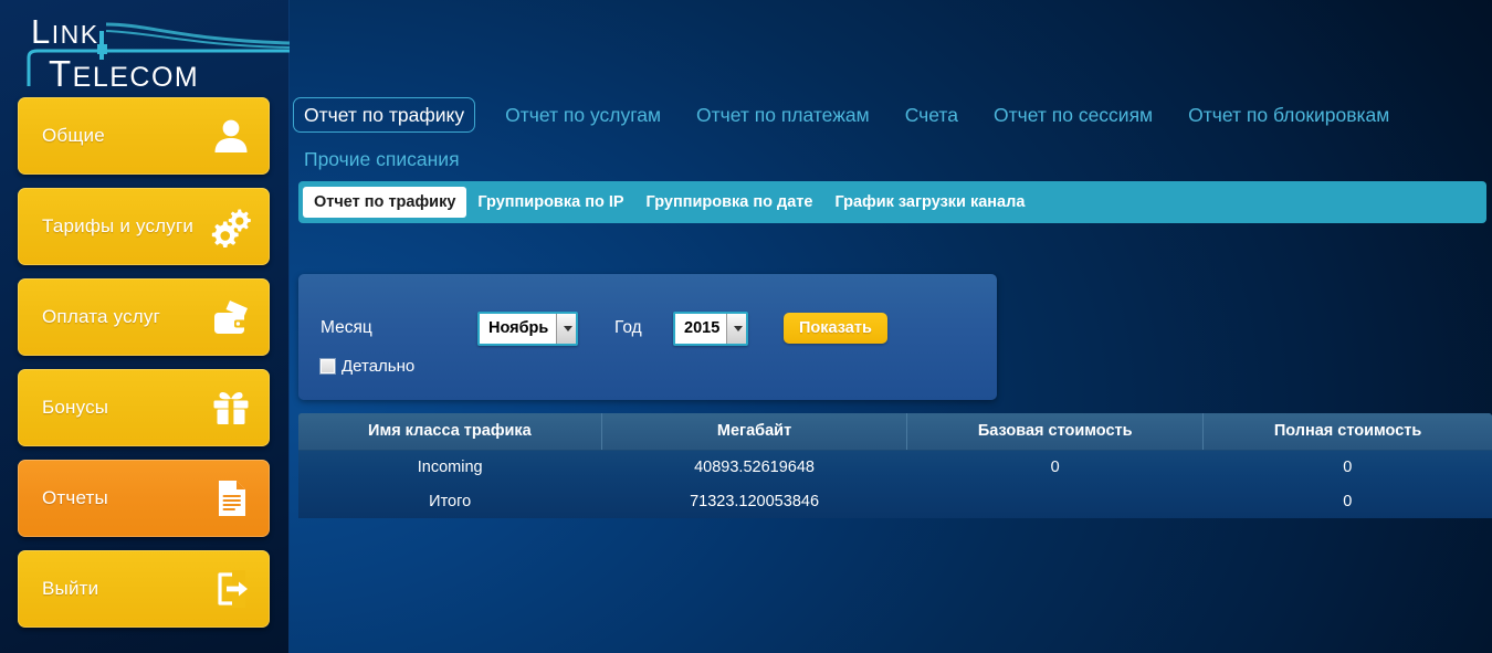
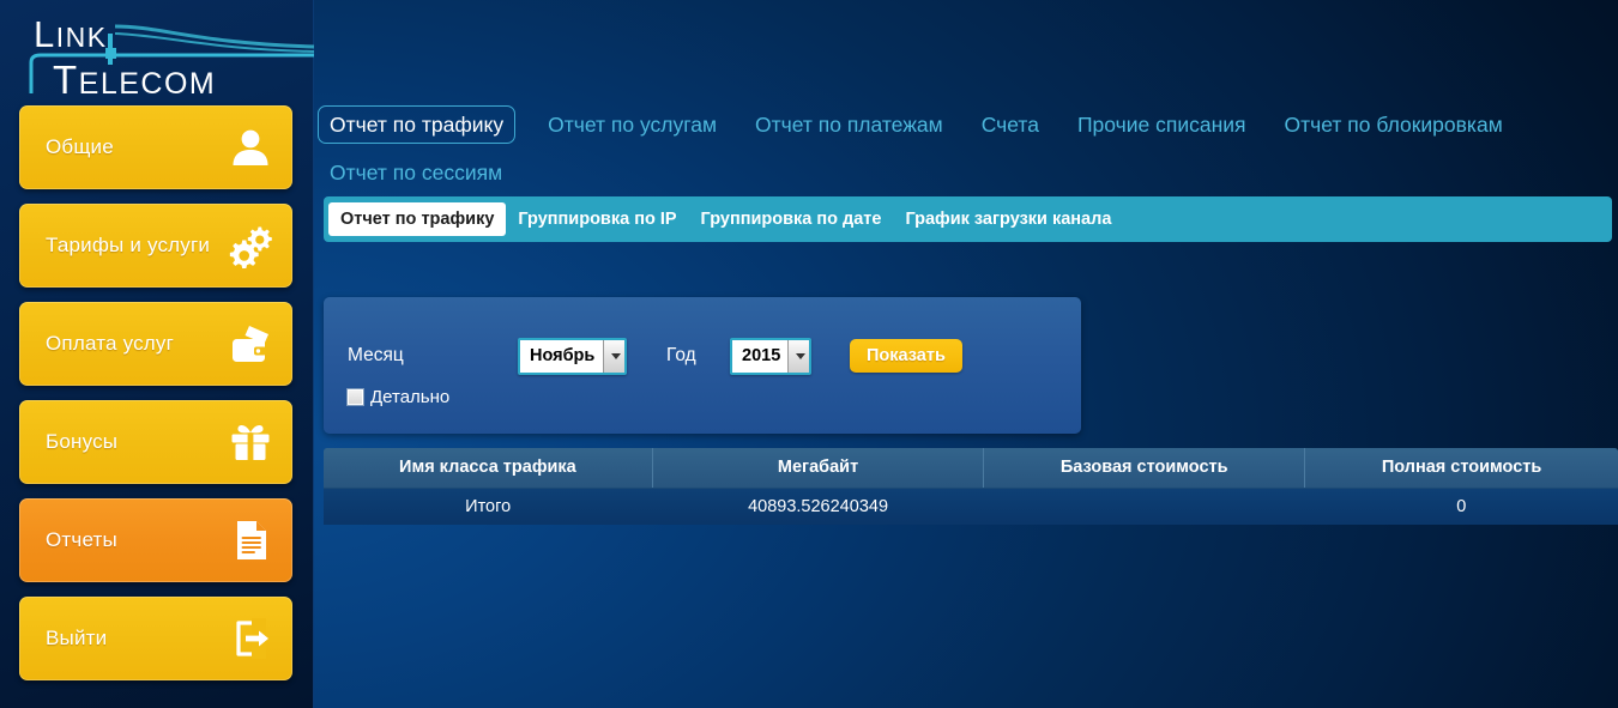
  LINK
  TELECOM
  Общие
  Тарифы и услуги
  Оплата услуг
  Бонусы
  Отчеты
  Выйти
  Отчет по трафику
  Отчет по услугам
  Отчет по платежам
  Счета
- Отчет по сессиям
+ Прочие списания
  Отчет по блокировкам
- Прочие списания
+ Отчет по сессиям
  Отчет по трафику
  Группировка по IP
  Группировка по дате
  График загрузки канала
  Месяц
  Ноябрь
  Год
  2015
  Показать
  Детально
  Имя класса трафика	Мегабайт	Базовая стоимость	Полная стоимость
- Incoming	40893.52619648	0	0
- Итого	71323.120053846		0
+ Итого	40893.526240349		0
